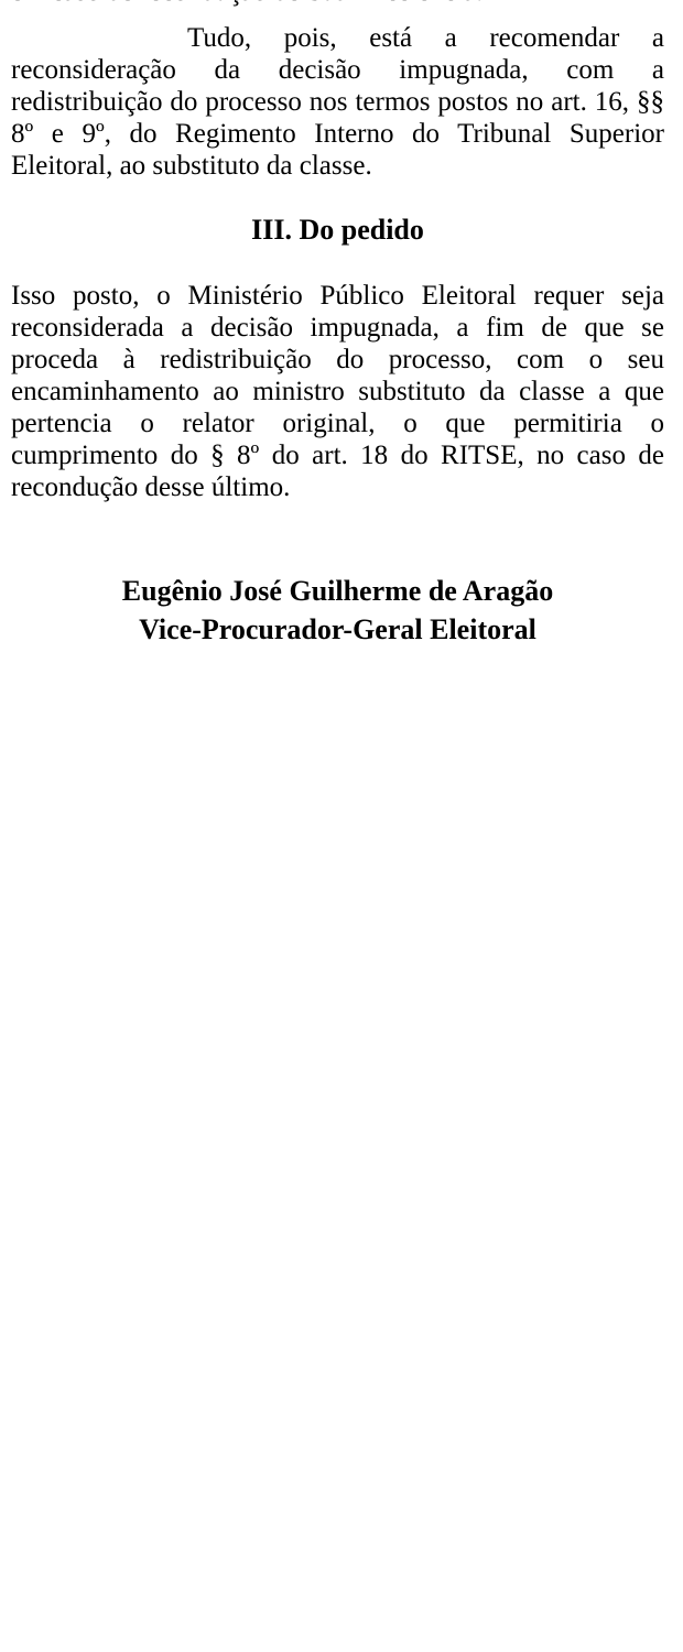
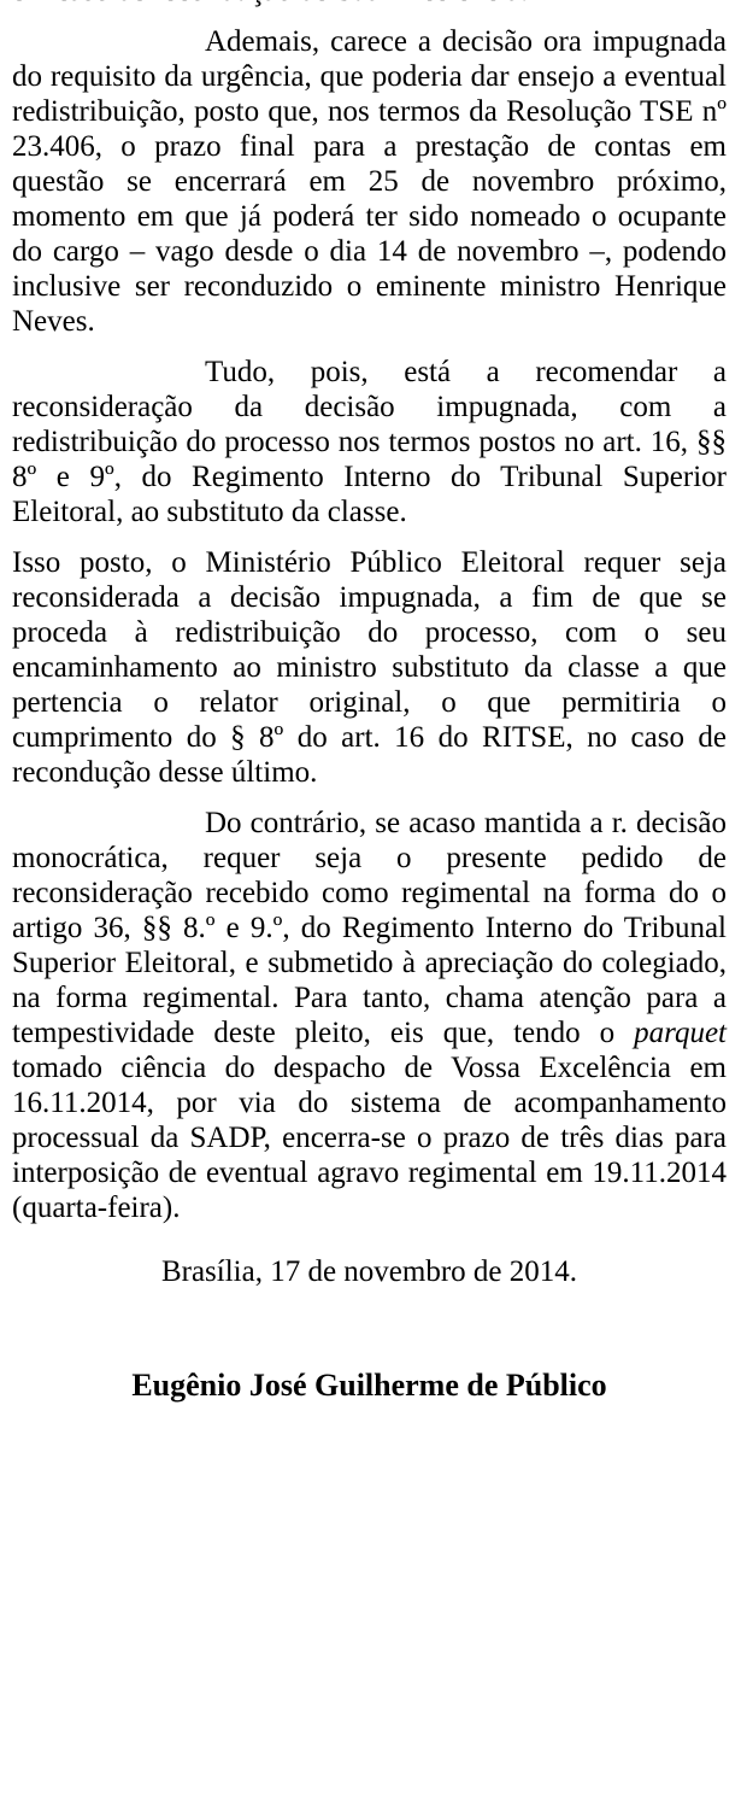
+ Ademais, carece a decisão ora impugnada do requisito da urgência, que poderia dar ensejo a eventual redistribuição, posto que, nos termos da Resolução TSE nº 23.406, o prazo final para a prestação de contas em questão se encerrará em 25 de novembro próximo, momento em que já poderá ter sido nomeado o ocupante do cargo – vago desde o dia 14 de novembro –, podendo inclusive ser reconduzido o eminente ministro Henrique Neves.
  Tudo, pois, está a recomendar a reconsideração da decisão impugnada, com a redistribuição do processo nos termos postos no art. 16, §§ 8º e 9º, do Regimento Interno do Tribunal Superior Eleitoral, ao substituto da classe.
- III. Do pedido
- Isso posto, o Ministério Público Eleitoral requer seja reconsiderada a decisão impugnada, a fim de que se proceda à redistribuição do processo, com o seu encaminhamento ao ministro substituto da classe a que pertencia o relator original, o que permitiria o cumprimento do § 8º do art. 18 do RITSE, no caso de recondução desse último.
+ Isso posto, o Ministério Público Eleitoral requer seja reconsiderada a decisão impugnada, a fim de que se proceda à redistribuição do processo, com o seu encaminhamento ao ministro substituto da classe a que pertencia o relator original, o que permitiria o cumprimento do § 8º do art. 16 do RITSE, no caso de recondução desse último.
+ Do contrário, se acaso mantida a r. decisão monocrática, requer seja o presente pedido de reconsideração recebido como regimental na forma do o artigo 36, §§ 8.º e 9.º, do Regimento Interno do Tribunal Superior Eleitoral, e submetido à apreciação do colegiado, na forma regimental. Para tanto, chama atenção para a tempestividade deste pleito, eis que, tendo o parquet tomado ciência do despacho de Vossa Excelência em 16.11.2014, por via do sistema de acompanhamento processual da SADP, encerra-se o prazo de três dias para interposição de eventual agravo regimental em 19.11.2014 (quarta-feira).
+ Brasília, 17 de novembro de 2014.
- Eugênio José Guilherme de Aragão
+ Eugênio José Guilherme de Público
- Vice-Procurador-Geral Eleitoral
